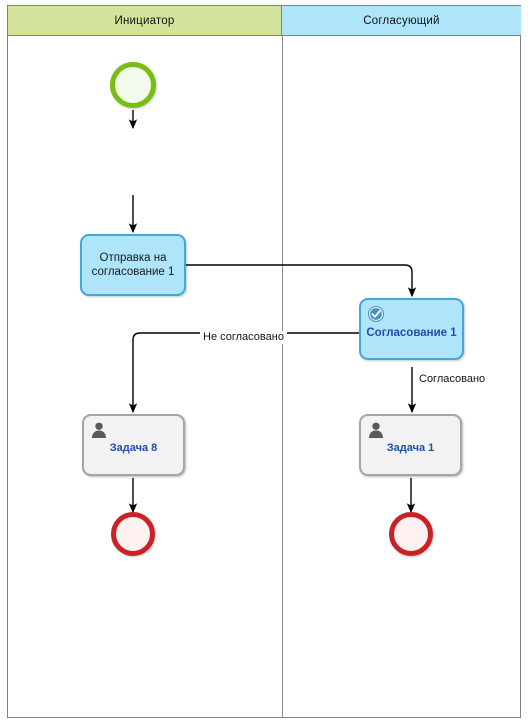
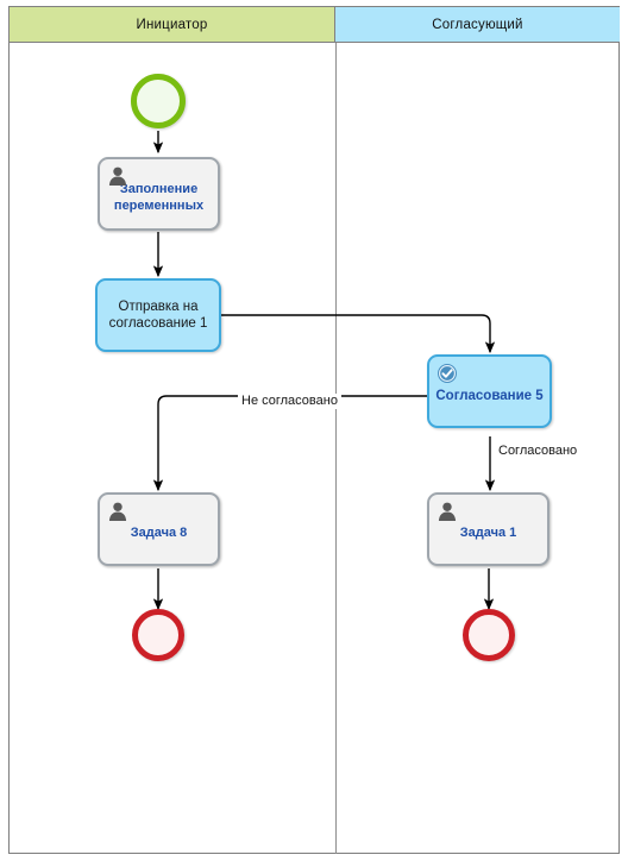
  Инициатор
  Согласующий
  Не согласовано
  Согласовано
+ Заполнение переменнных
  Отправка на согласование 1
- Согласование 1
+ Согласование 5
  Задача 8
  Задача 1
